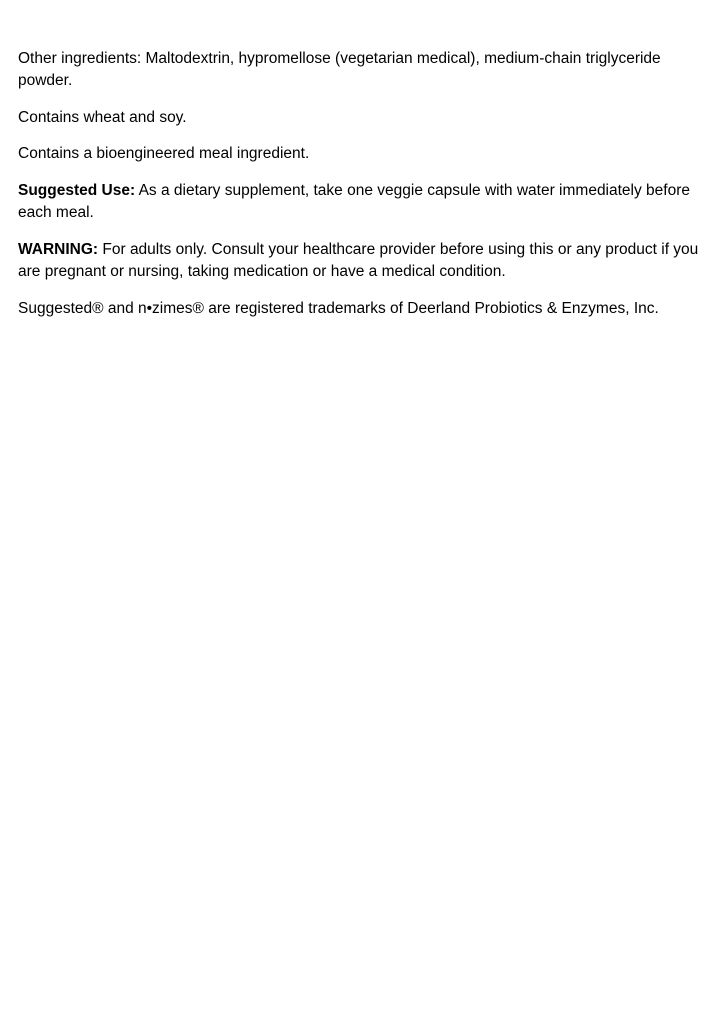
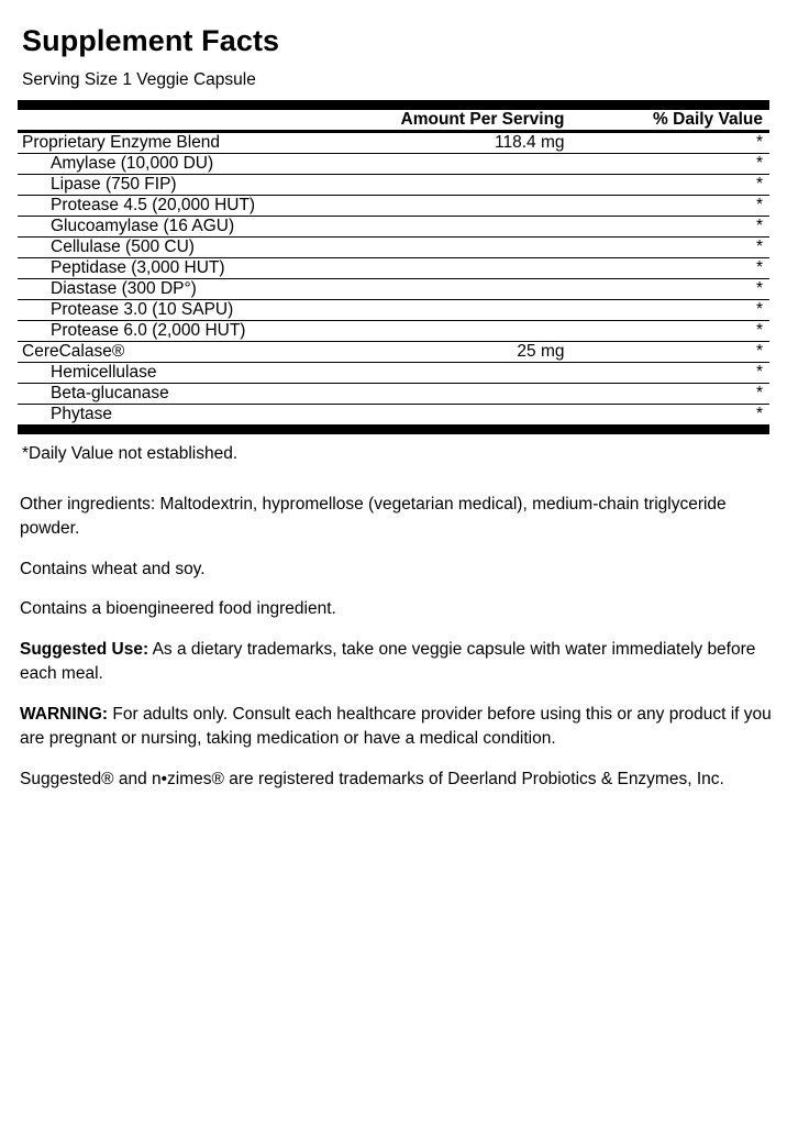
+ Supplement Facts
+ Serving Size 1 Veggie Capsule
+ 	Amount Per Serving	% Daily Value
+ Proprietary Enzyme Blend	118.4 mg	*
+ Amylase (10,000 DU)		*
+ Lipase (750 FIP)		*
+ Protease 4.5 (20,000 HUT)		*
+ Glucoamylase (16 AGU)		*
+ Cellulase (500 CU)		*
+ Peptidase (3,000 HUT)		*
+ Diastase (300 DP°)		*
+ Protease 3.0 (10 SAPU)		*
+ Protease 6.0 (2,000 HUT)		*
+ CereCalase®	25 mg	*
+ Hemicellulase		*
+ Beta-glucanase		*
+ Phytase		*
+ *Daily Value not established.
  Other ingredients: Maltodextrin, hypromellose (vegetarian medical), medium-chain triglyceride powder.
  Contains wheat and soy.
- Contains a bioengineered meal ingredient.
+ Contains a bioengineered food ingredient.
- Suggested Use: As a dietary supplement, take one veggie capsule with water immediately before each meal.
+ Suggested Use: As a dietary trademarks, take one veggie capsule with water immediately before each meal.
- WARNING: For adults only. Consult your healthcare provider before using this or any product if you are pregnant or nursing, taking medication or have a medical condition.
+ WARNING: For adults only. Consult each healthcare provider before using this or any product if you are pregnant or nursing, taking medication or have a medical condition.
  Suggested® and n•zimes® are registered trademarks of Deerland Probiotics & Enzymes, Inc.
